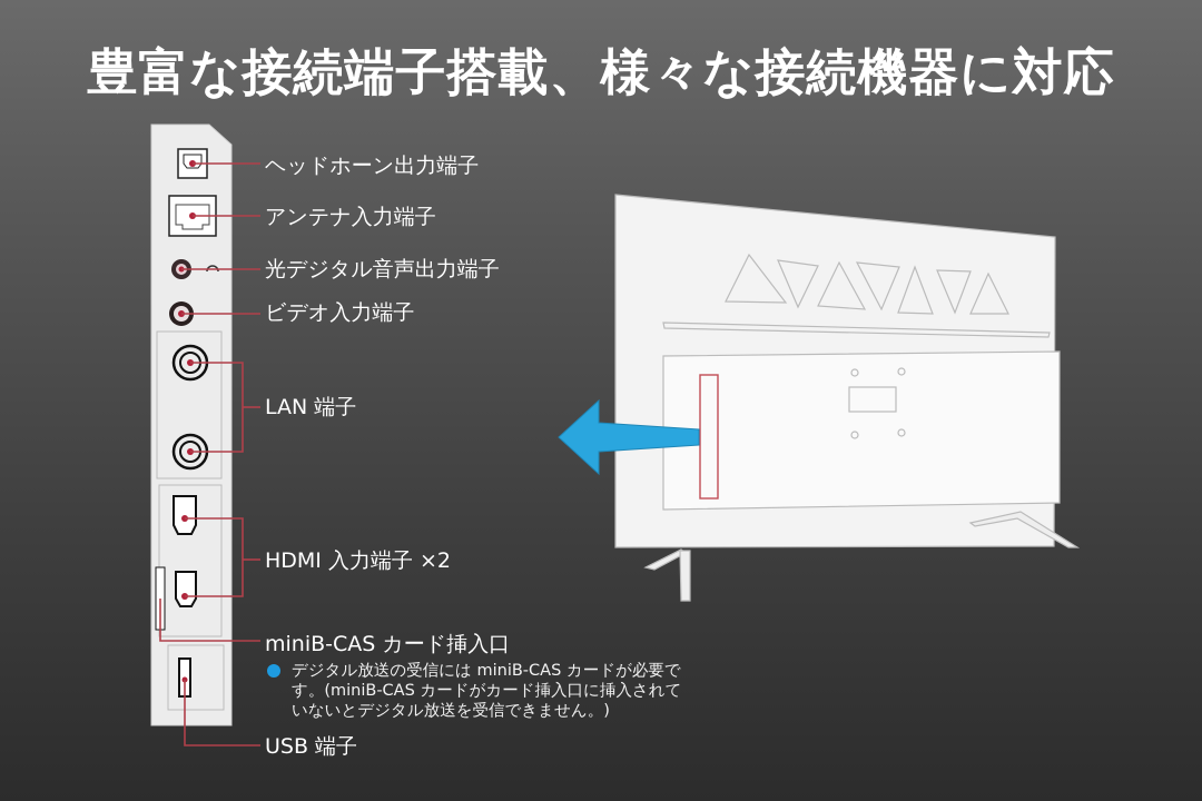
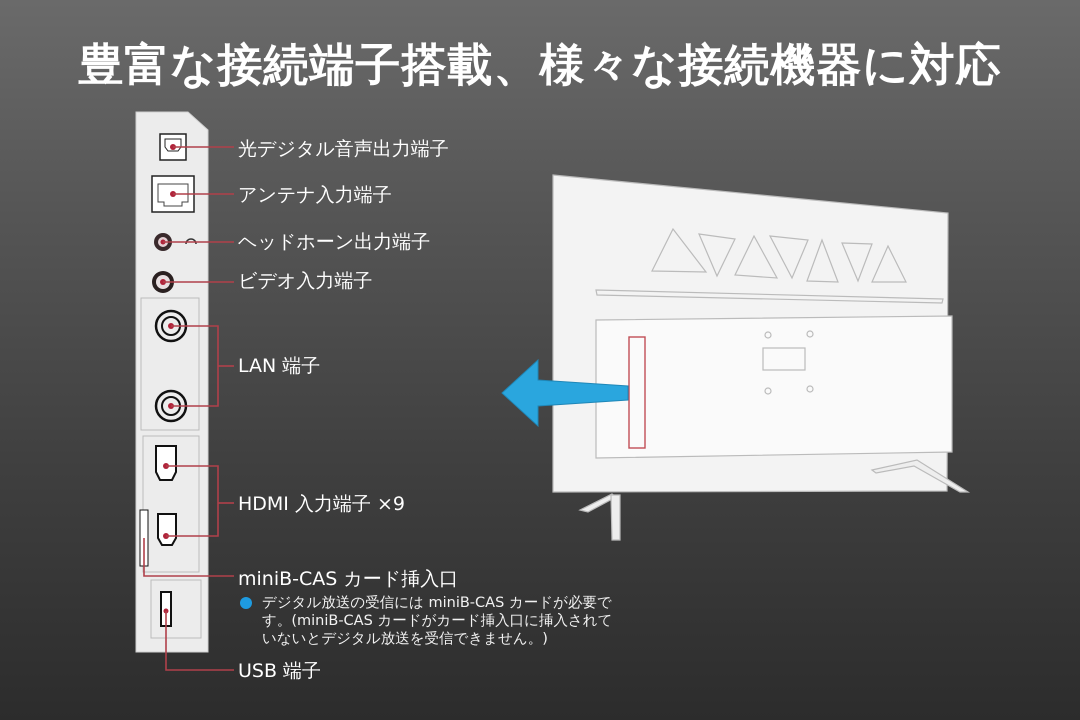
  豊富な接続端子搭載、様々な接続機器に対応
- ヘッドホーン出力端子
+ 光デジタル音声出力端子
  アンテナ入力端子
- 光デジタル音声出力端子
+ ヘッドホーン出力端子
  ビデオ入力端子
  LAN 端子
- HDMI 入力端子 ×2
+ HDMI 入力端子 ×9
  miniB-CAS カード挿入口
  デジタル放送の受信には miniB-CAS カードが必要です。(miniB-CAS カードがカード挿入口に挿入されていないとデジタル放送を受信できません。)
  USB 端子
